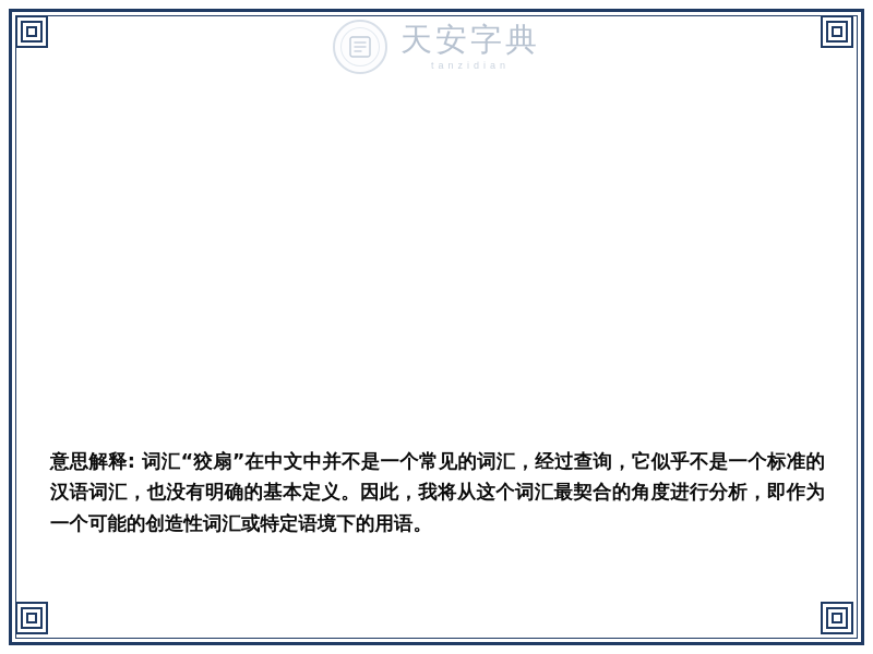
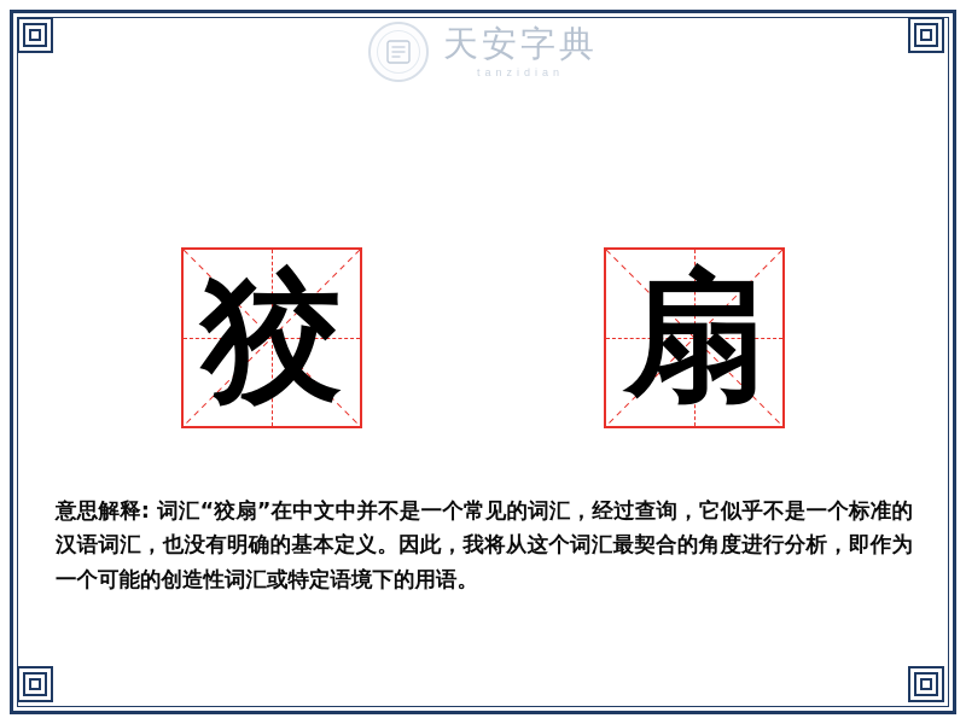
  天安字典
  tanzidian
+ 狡
+ 扇
  意思解释: 词汇“狡扇”在中文中并不是一个常见的词汇，经过查询，它似乎不是一个标准的汉语词汇，也没有明确的基本定义。因此，我将从这个词汇最契合的角度进行分析，即作为一个可能的创造性词汇或特定语境下的用语。
